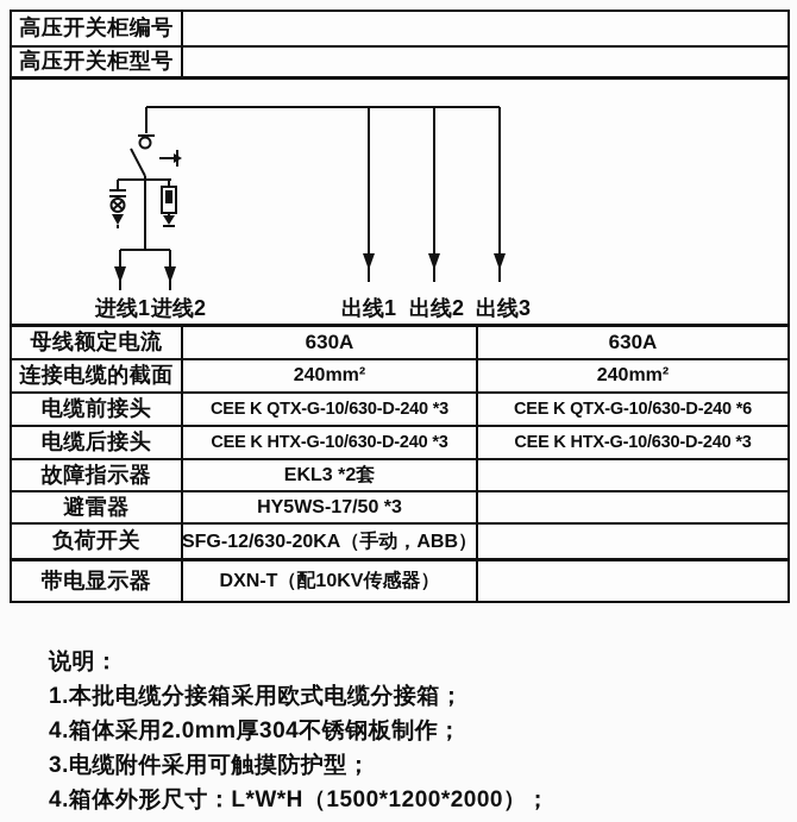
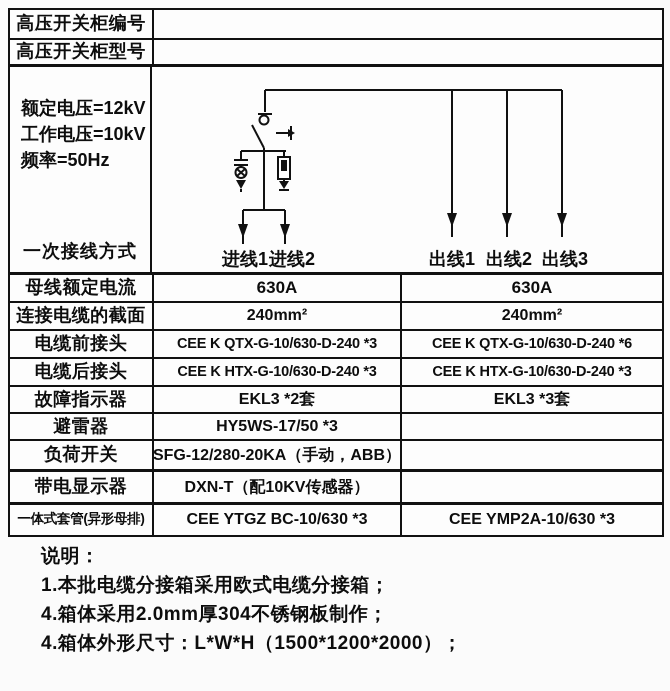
  高压开关柜编号
  高压开关柜型号
+ 额定电压=12kV
+ 工作电压=10kV
+ 频率=50Hz
+ 一次接线方式
  进线1
  进线2
  出线1
  出线2
  出线3
  母线额定电流
  630A
  630A
  连接电缆的截面
  240mm²
  240mm²
  电缆前接头
  CEE K QTX-G-10/630-D-240 *3
  CEE K QTX-G-10/630-D-240 *6
  电缆后接头
  CEE K HTX-G-10/630-D-240 *3
  CEE K HTX-G-10/630-D-240 *3
  故障指示器
  EKL3 *2套
+ EKL3 *3套
  避雷器
  HY5WS-17/50 *3
  负荷开关
- SFG-12/630-20KA（手动，ABB）
+ SFG-12/280-20KA（手动，ABB）
  带电显示器
  DXN-T（配10KV传感器）
+ 一体式套管(异形母排)
+ CEE YTGZ BC-10/630 *3
+ CEE YMP2A-10/630 *3
  说明：
  1.本批电缆分接箱采用欧式电缆分接箱；
  4.箱体采用2.0mm厚304不锈钢板制作；
- 3.电缆附件采用可触摸防护型；
  4.箱体外形尺寸：L*W*H（1500*1200*2000）；
